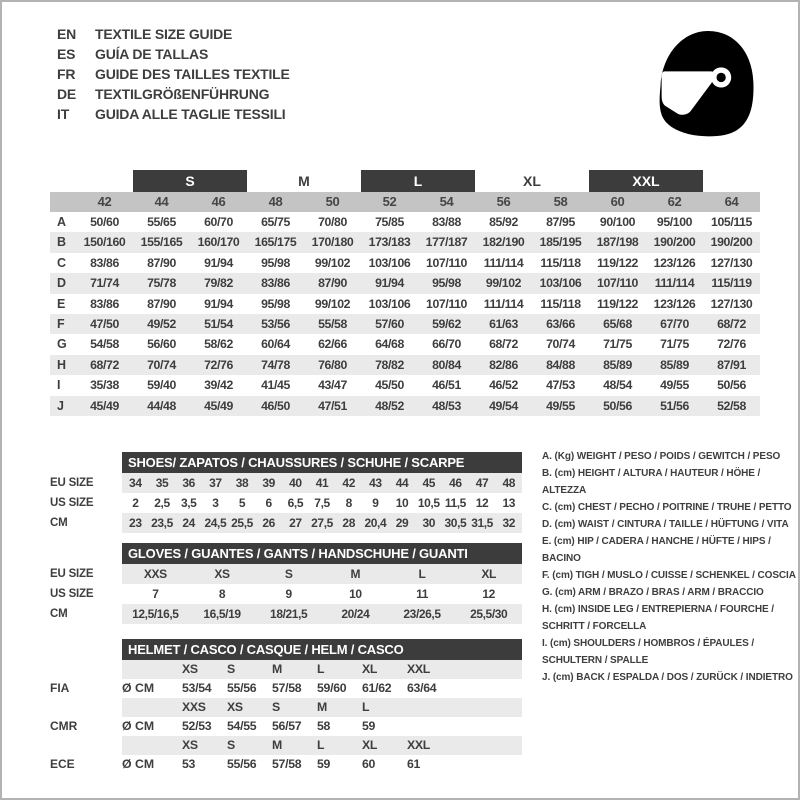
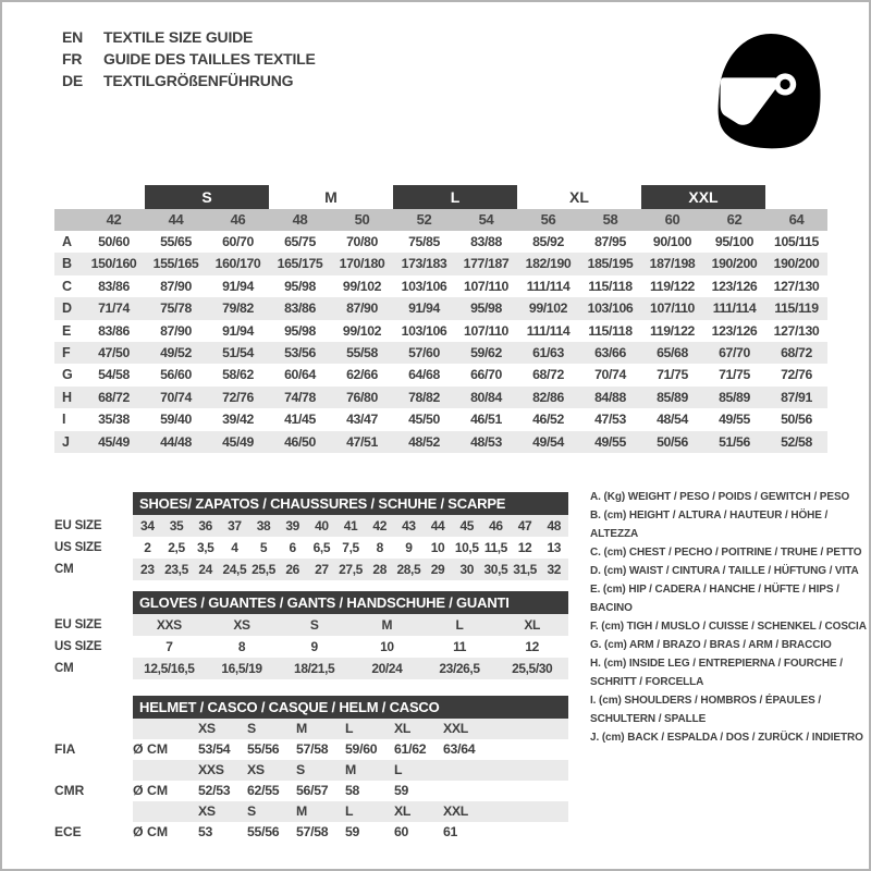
  EN
  TEXTILE SIZE GUIDE
- ES
- GUÍA DE TALLAS
  FR
  GUIDE DES TAILLES TEXTILE
  DE
  TEXTILGRÖßENFÜHRUNG
- IT
- GUIDA ALLE TAGLIE TESSILI
  S
  M
  L
  XL
  XXL
  42
  44
  46
  48
  50
  52
  54
  56
  58
  60
  62
  64
  A
  50/60
  55/65
  60/70
  65/75
  70/80
  75/85
  83/88
  85/92
  87/95
  90/100
  95/100
  105/115
  B
  150/160
  155/165
  160/170
  165/175
  170/180
  173/183
  177/187
  182/190
  185/195
  187/198
  190/200
  190/200
  C
  83/86
  87/90
  91/94
  95/98
  99/102
  103/106
  107/110
  111/114
  115/118
  119/122
  123/126
  127/130
  D
  71/74
  75/78
  79/82
  83/86
  87/90
  91/94
  95/98
  99/102
  103/106
  107/110
  111/114
  115/119
  E
  83/86
  87/90
  91/94
  95/98
  99/102
  103/106
  107/110
  111/114
  115/118
  119/122
  123/126
  127/130
  F
  47/50
  49/52
  51/54
  53/56
  55/58
  57/60
  59/62
  61/63
  63/66
  65/68
  67/70
  68/72
  G
  54/58
  56/60
  58/62
  60/64
  62/66
  64/68
  66/70
  68/72
  70/74
  71/75
  71/75
  72/76
  H
  68/72
  70/74
  72/76
  74/78
  76/80
  78/82
  80/84
  82/86
  84/88
  85/89
  85/89
  87/91
  I
  35/38
  59/40
  39/42
  41/45
  43/47
  45/50
  46/51
  46/52
  47/53
  48/54
  49/55
  50/56
  J
  45/49
  44/48
  45/49
  46/50
  47/51
  48/52
  48/53
  49/54
  49/55
  50/56
  51/56
  52/58
  SHOES/ ZAPATOS / CHAUSSURES / SCHUHE / SCARPE
  EU SIZE
  34
  35
  36
  37
  38
  39
  40
  41
  42
  43
  44
  45
  46
  47
  48
  US SIZE
  2
  2,5
  3,5
- 3
+ 4
  5
  6
  6,5
  7,5
  8
  9
  10
  10,5
  11,5
  12
  13
  CM
  23
  23,5
  24
  24,5
  25,5
  26
  27
  27,5
  28
- 20,4
+ 28,5
  29
  30
  30,5
  31,5
  32
  GLOVES / GUANTES / GANTS / HANDSCHUHE / GUANTI
  EU SIZE
  XXS
  XS
  S
  M
  L
  XL
  US SIZE
  7
  8
  9
  10
  11
  12
  CM
  12,5/16,5
  16,5/19
  18/21,5
  20/24
  23/26,5
  25,5/30
  HELMET / CASCO / CASQUE / HELM / CASCO
  FIA
  XS
  S
  M
  L
  XL
  XXL
  Ø CM
  53/54
  55/56
  57/58
  59/60
  61/62
  63/64
  CMR
  XXS
  XS
  S
  M
  L
  Ø CM
  52/53
- 54/55
+ 62/55
  56/57
  58
  59
  ECE
  XS
  S
  M
  L
  XL
  XXL
  Ø CM
  53
  55/56
  57/58
  59
  60
  61
  A. (Kg) WEIGHT / PESO / POIDS / GEWITCH / PESO
  B. (cm) HEIGHT / ALTURA / HAUTEUR / HÖHE / ALTEZZA
  C. (cm) CHEST / PECHO / POITRINE / TRUHE / PETTO
  D. (cm) WAIST / CINTURA / TAILLE / HÜFTUNG / VITA
  E. (cm) HIP / CADERA / HANCHE / HÜFTE / HIPS / BACINO
  F. (cm) TIGH / MUSLO / CUISSE / SCHENKEL / COSCIA
  G. (cm) ARM / BRAZO / BRAS / ARM / BRACCIO
  H. (cm) INSIDE LEG / ENTREPIERNA / FOURCHE / SCHRITT / FORCELLA
  I. (cm) SHOULDERS / HOMBROS / ÉPAULES / SCHULTERN / SPALLE
  J. (cm) BACK / ESPALDA / DOS / ZURÜCK / INDIETRO
